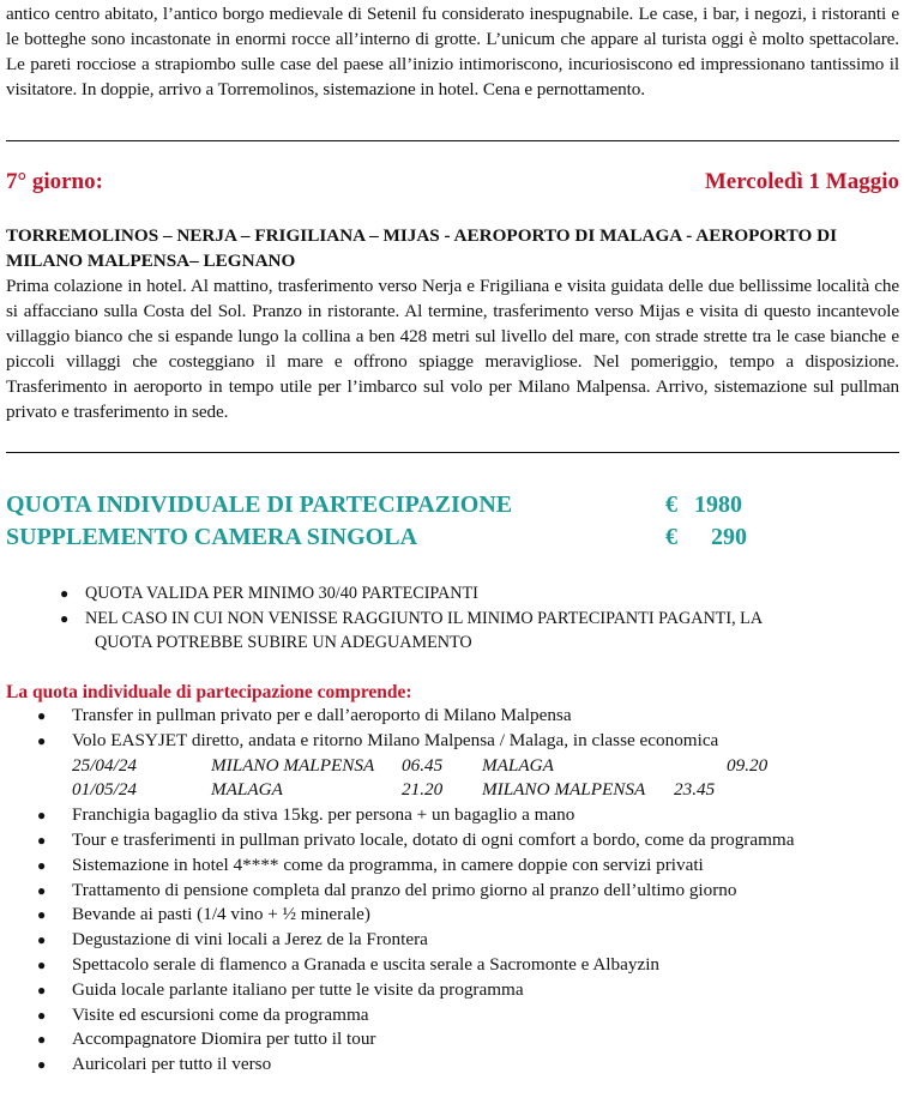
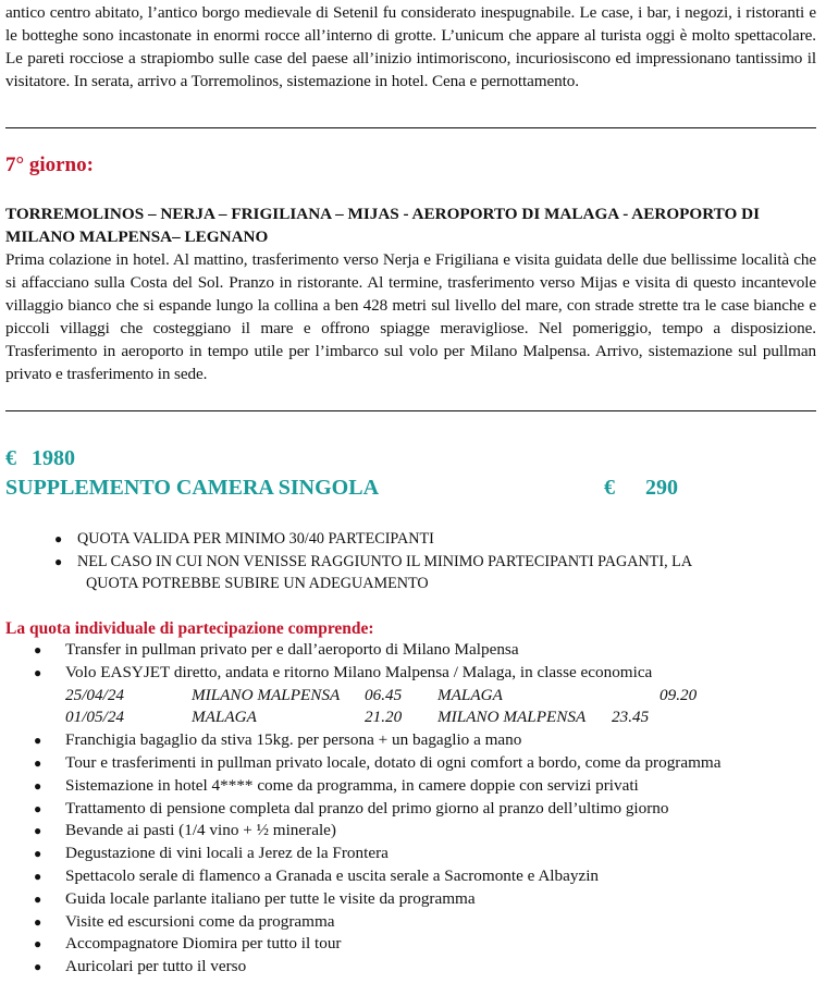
- antico centro abitato, l’antico borgo medievale di Setenil fu considerato inespugnabile. Le case, i bar, i negozi, i ristoranti e le botteghe sono incastonate in enormi rocce all’interno di grotte. L’unicum che appare al turista oggi è molto spettacolare. Le pareti rocciose a strapiombo sulle case del paese all’inizio intimoriscono, incuriosiscono ed impressionano tantissimo il visitatore. In doppie, arrivo a Torremolinos, sistemazione in hotel. Cena e pernottamento.
+ antico centro abitato, l’antico borgo medievale di Setenil fu considerato inespugnabile. Le case, i bar, i negozi, i ristoranti e le botteghe sono incastonate in enormi rocce all’interno di grotte. L’unicum che appare al turista oggi è molto spettacolare. Le pareti rocciose a strapiombo sulle case del paese all’inizio intimoriscono, incuriosiscono ed impressionano tantissimo il visitatore. In serata, arrivo a Torremolinos, sistemazione in hotel. Cena e pernottamento.
  7° giorno:
- Mercoledì 1 Maggio
  TORREMOLINOS – NERJA – FRIGILIANA – MIJAS - AEROPORTO DI MALAGA - AEROPORTO DI MILANO MALPENSA– LEGNANO
  Prima colazione in hotel. Al mattino, trasferimento verso Nerja e Frigiliana e visita guidata delle due bellissime località che si affacciano sulla Costa del Sol. Pranzo in ristorante. Al termine, trasferimento verso Mijas e visita di questo incantevole villaggio bianco che si espande lungo la collina a ben 428 metri sul livello del mare, con strade strette tra le case bianche e piccoli villaggi che costeggiano il mare e offrono spiagge meravigliose. Nel pomeriggio, tempo a disposizione. Trasferimento in aeroporto in tempo utile per l’imbarco sul volo per Milano Malpensa. Arrivo, sistemazione sul pullman privato e trasferimento in sede.
- QUOTA INDIVIDUALE DI PARTECIPAZIONE
  €
  1980
  SUPPLEMENTO CAMERA SINGOLA
  €
  290
  ●
  QUOTA VALIDA PER MINIMO 30/40 PARTECIPANTI
  ●
  NEL CASO IN CUI NON VENISSE RAGGIUNTO IL MINIMO PARTECIPANTI PAGANTI, LA
  QUOTA POTREBBE SUBIRE UN ADEGUAMENTO
  La quota individuale di partecipazione comprende:
  ●
  Transfer in pullman privato per e dall’aeroporto di Milano Malpensa
  ●
  Volo EASYJET diretto, andata e ritorno Milano Malpensa / Malaga, in classe economica
  25/04/24
  MILANO MALPENSA
  06.45
  MALAGA
  09.20
  01/05/24
  MALAGA
  21.20
  MILANO MALPENSA
  23.45
  ●
  Franchigia bagaglio da stiva 15kg. per persona + un bagaglio a mano
  ●
  Tour e trasferimenti in pullman privato locale, dotato di ogni comfort a bordo, come da programma
  ●
  Sistemazione in hotel 4**** come da programma, in camere doppie con servizi privati
  ●
  Trattamento di pensione completa dal pranzo del primo giorno al pranzo dell’ultimo giorno
  ●
  Bevande ai pasti (1/4 vino + ½ minerale)
  ●
  Degustazione di vini locali a Jerez de la Frontera
  ●
  Spettacolo serale di flamenco a Granada e uscita serale a Sacromonte e Albayzin
  ●
  Guida locale parlante italiano per tutte le visite da programma
  ●
  Visite ed escursioni come da programma
  ●
  Accompagnatore Diomira per tutto il tour
  ●
  Auricolari per tutto il verso
